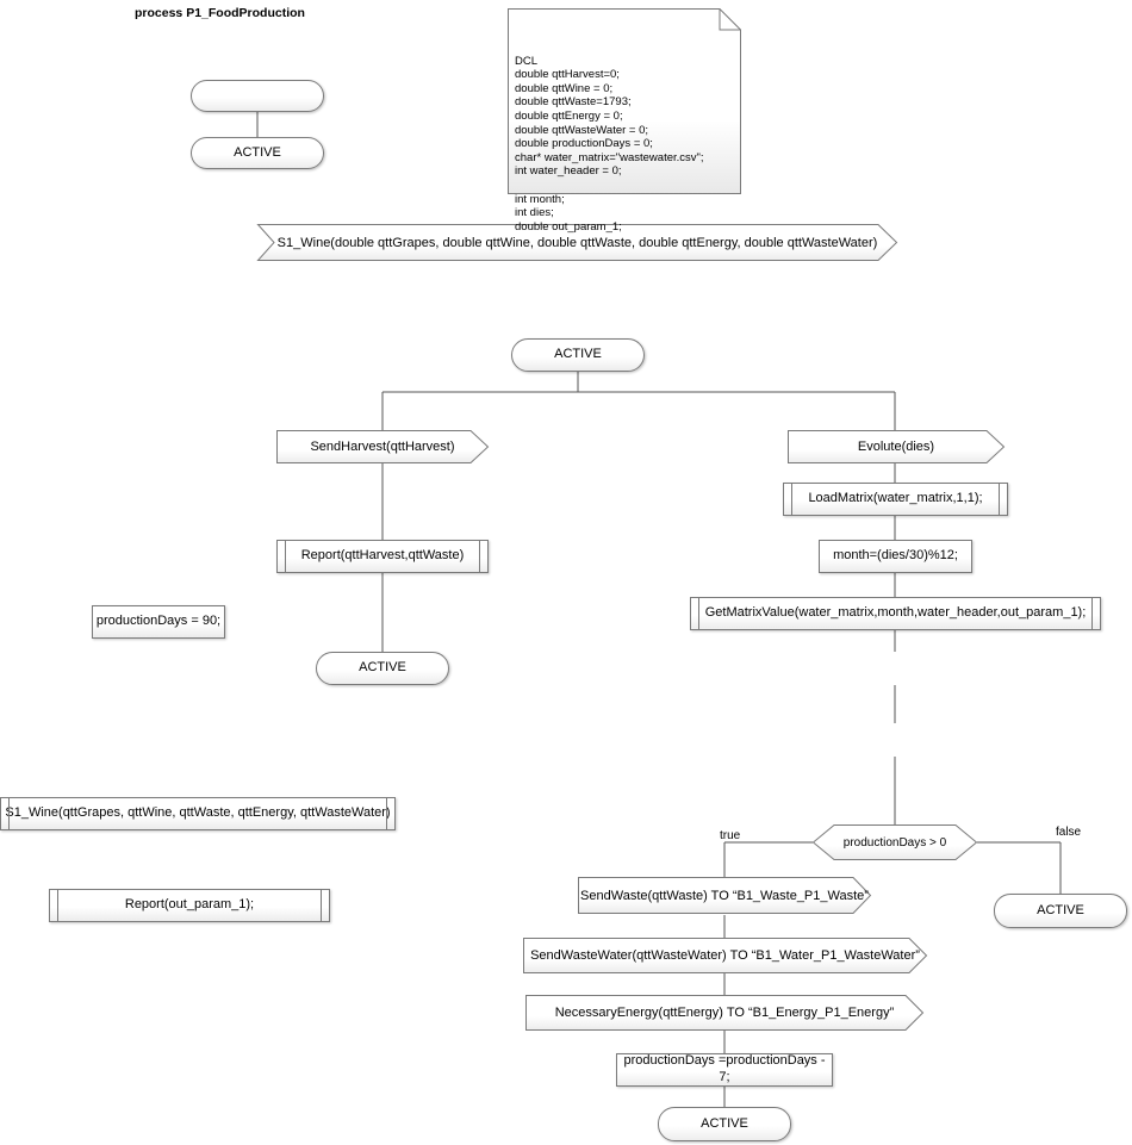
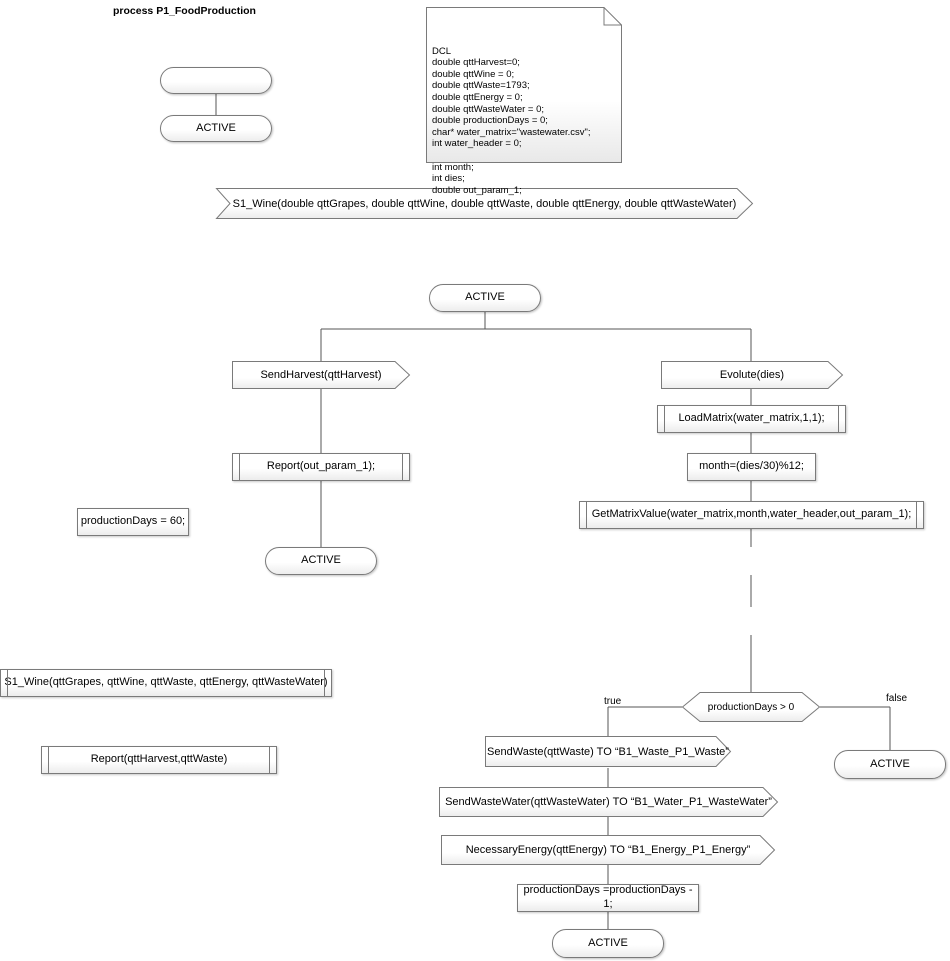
  process P1_FoodProduction
  DCL
  double qttHarvest=0;
  double qttWine = 0;
  double qttWaste=1793;
  double qttEnergy = 0;
  double qttWasteWater = 0;
  double productionDays = 0;
  char* water_matrix="wastewater.csv";
  int water_header = 0;
  int month;
  int dies;
  double out_param_1;
  ACTIVE
  S1_Wine(double qttGrapes, double qttWine, double qttWaste, double qttEnergy, double qttWasteWater)
  ACTIVE
  SendHarvest(qttHarvest)
- Report(qttHarvest,qttWaste)
+ Report(out_param_1);
  ACTIVE
- productionDays = 90;
+ productionDays = 60;
  Evolute(dies)
  LoadMatrix(water_matrix,1,1);
  month=(dies/30)%12;
  GetMatrixValue(water_matrix,month,water_header,out_param_1);
  productionDays > 0
  true
  false
  ACTIVE
  SendWaste(qttWaste) TO “B1_Waste_P1_Waste”
  SendWasteWater(qttWasteWater) TO “B1_Water_P1_WasteWater”
  NecessaryEnergy(qttEnergy) TO “B1_Energy_P1_Energy”
- productionDays =productionDays - 7;
+ productionDays =productionDays - 1;
  ACTIVE
  S1_Wine(qttGrapes, qttWine, qttWaste, qttEnergy, qttWasteWater)
- Report(out_param_1);
+ Report(qttHarvest,qttWaste)
